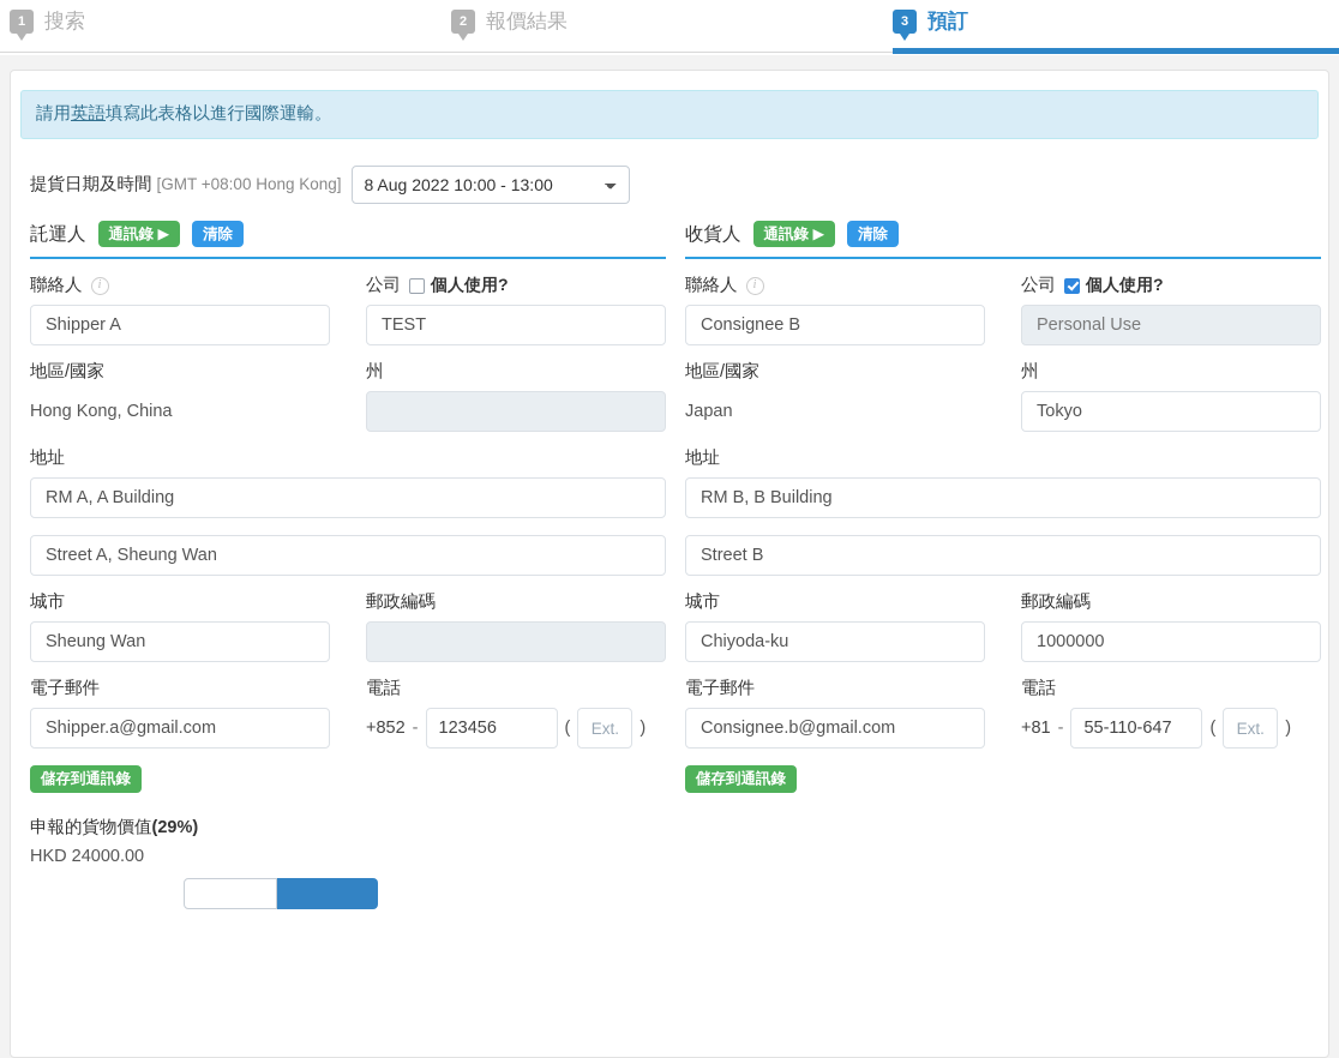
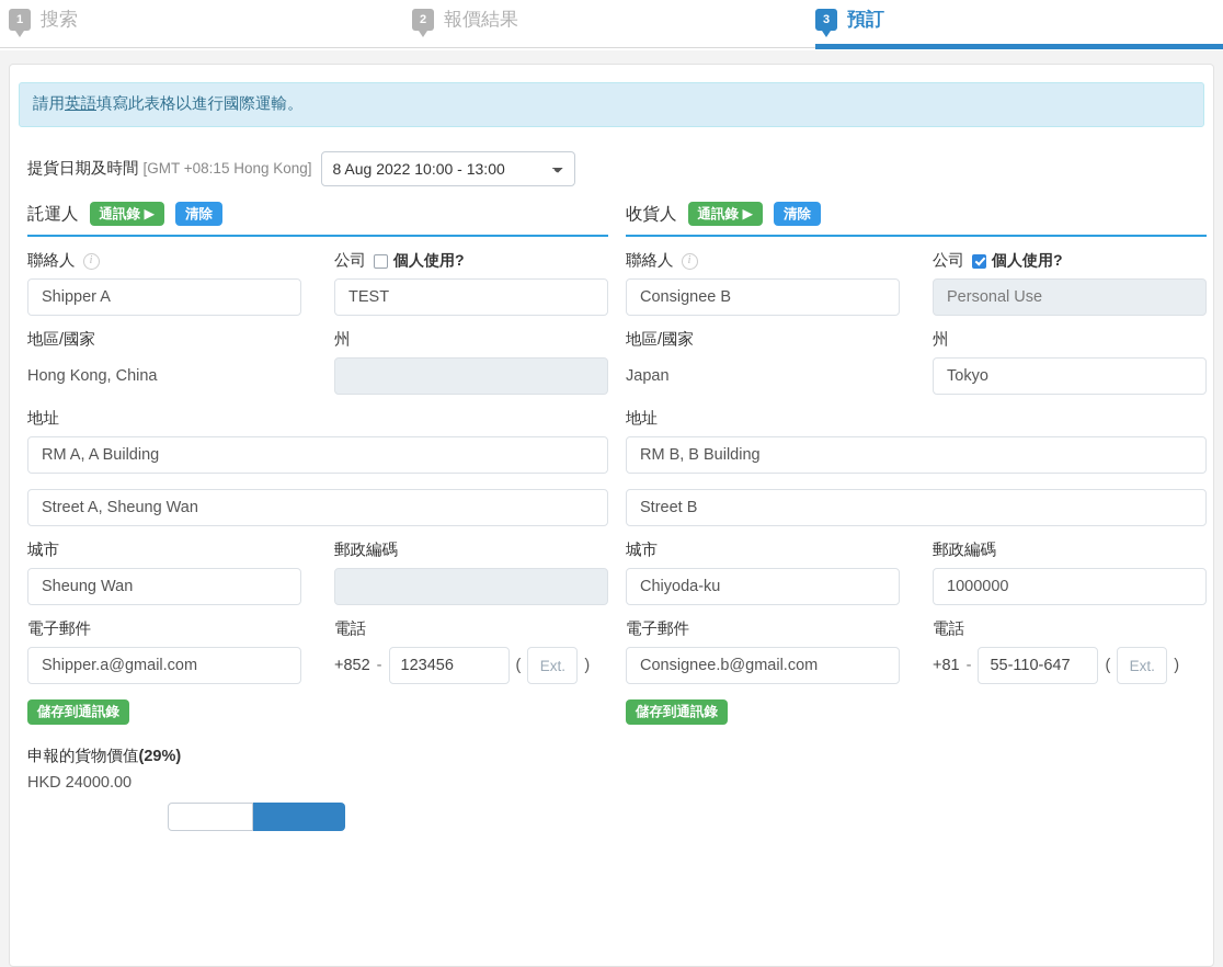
  1
  搜索
  2
  報價結果
  3
  預訂
  請用英語填寫此表格以進行國際運輸。
- 提貨日期及時間 [GMT +08:00 Hong Kong]
+ 提貨日期及時間 [GMT +08:15 Hong Kong]
  8 Aug 2022 10:00 - 13:00
  託運人
  通訊錄 ▶
  清除
  聯絡人
  i
  Shipper A
  公司
  個人使用?
  TEST
  地區/國家
  Hong Kong, China
  州
  地址
  RM A, A Building Street A, Sheung Wan
  城市
  Sheung Wan
  郵政編碼
  電子郵件
  Shipper.a@gmail.com
  電話
  +852
  -
  123456
  (
  Ext.
  )
  儲存到通訊錄
  收貨人
  通訊錄 ▶
  清除
  聯絡人
  i
  Consignee B
  公司
  個人使用?
  Personal Use
  地區/國家
  Japan
  州
  Tokyo
  地址
  RM B, B Building Street B
  城市
  Chiyoda-ku
  郵政編碼
  1000000
  電子郵件
  Consignee.b@gmail.com
  電話
  +81
  -
  55-110-647
  (
  Ext.
  )
  儲存到通訊錄
  申報的貨物價值(29%)
  HKD 24000.00
